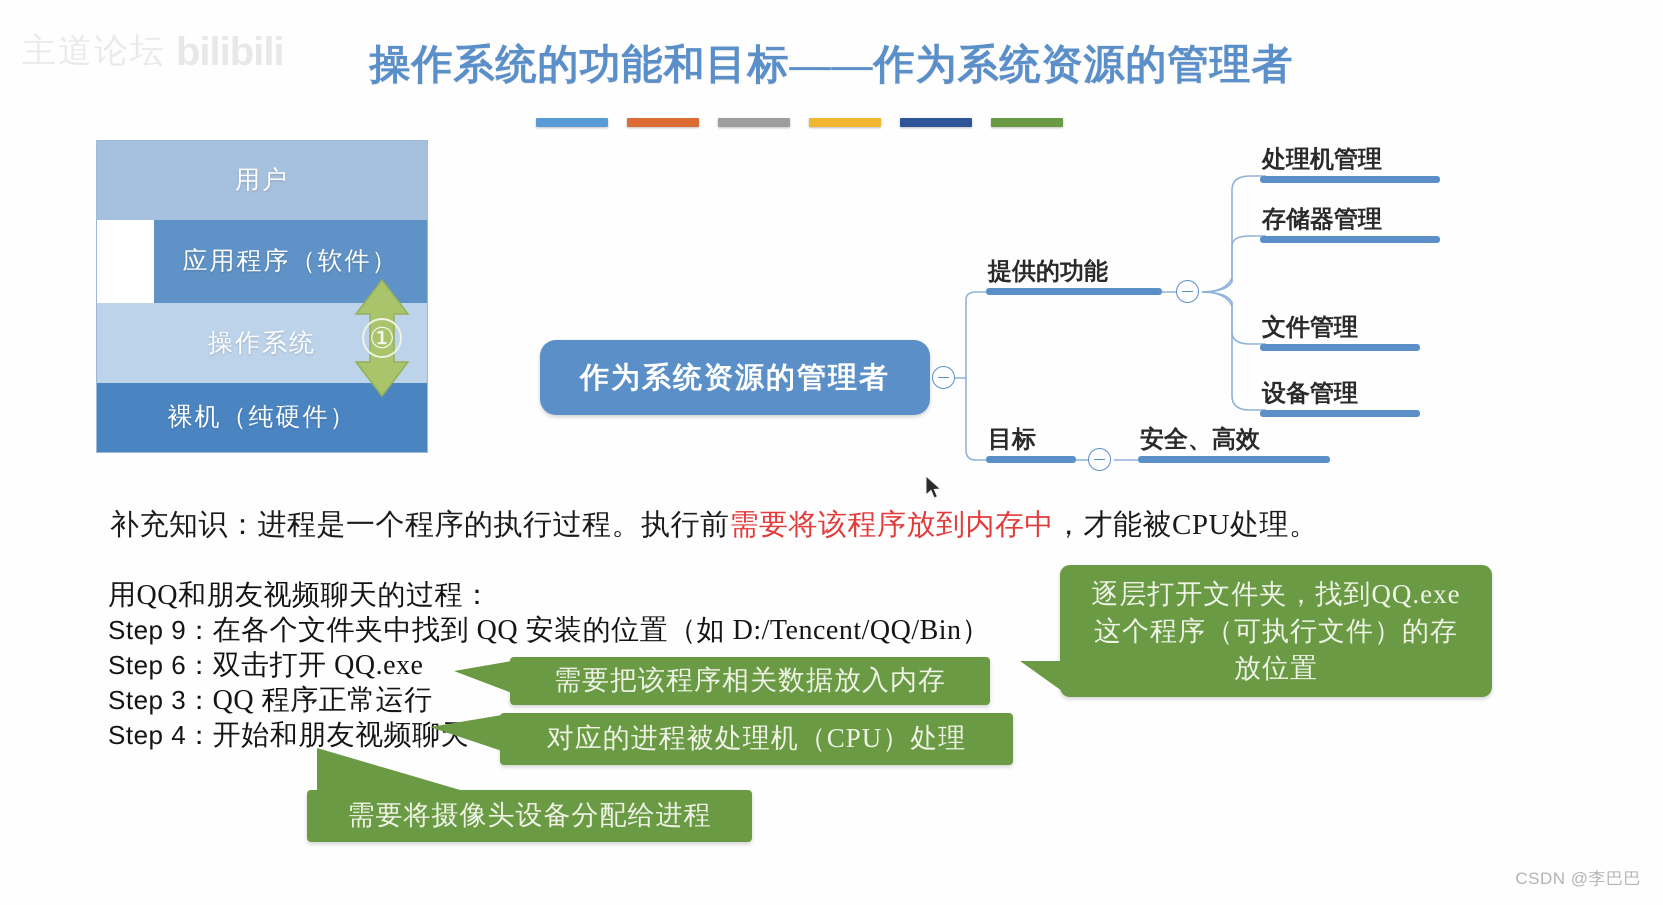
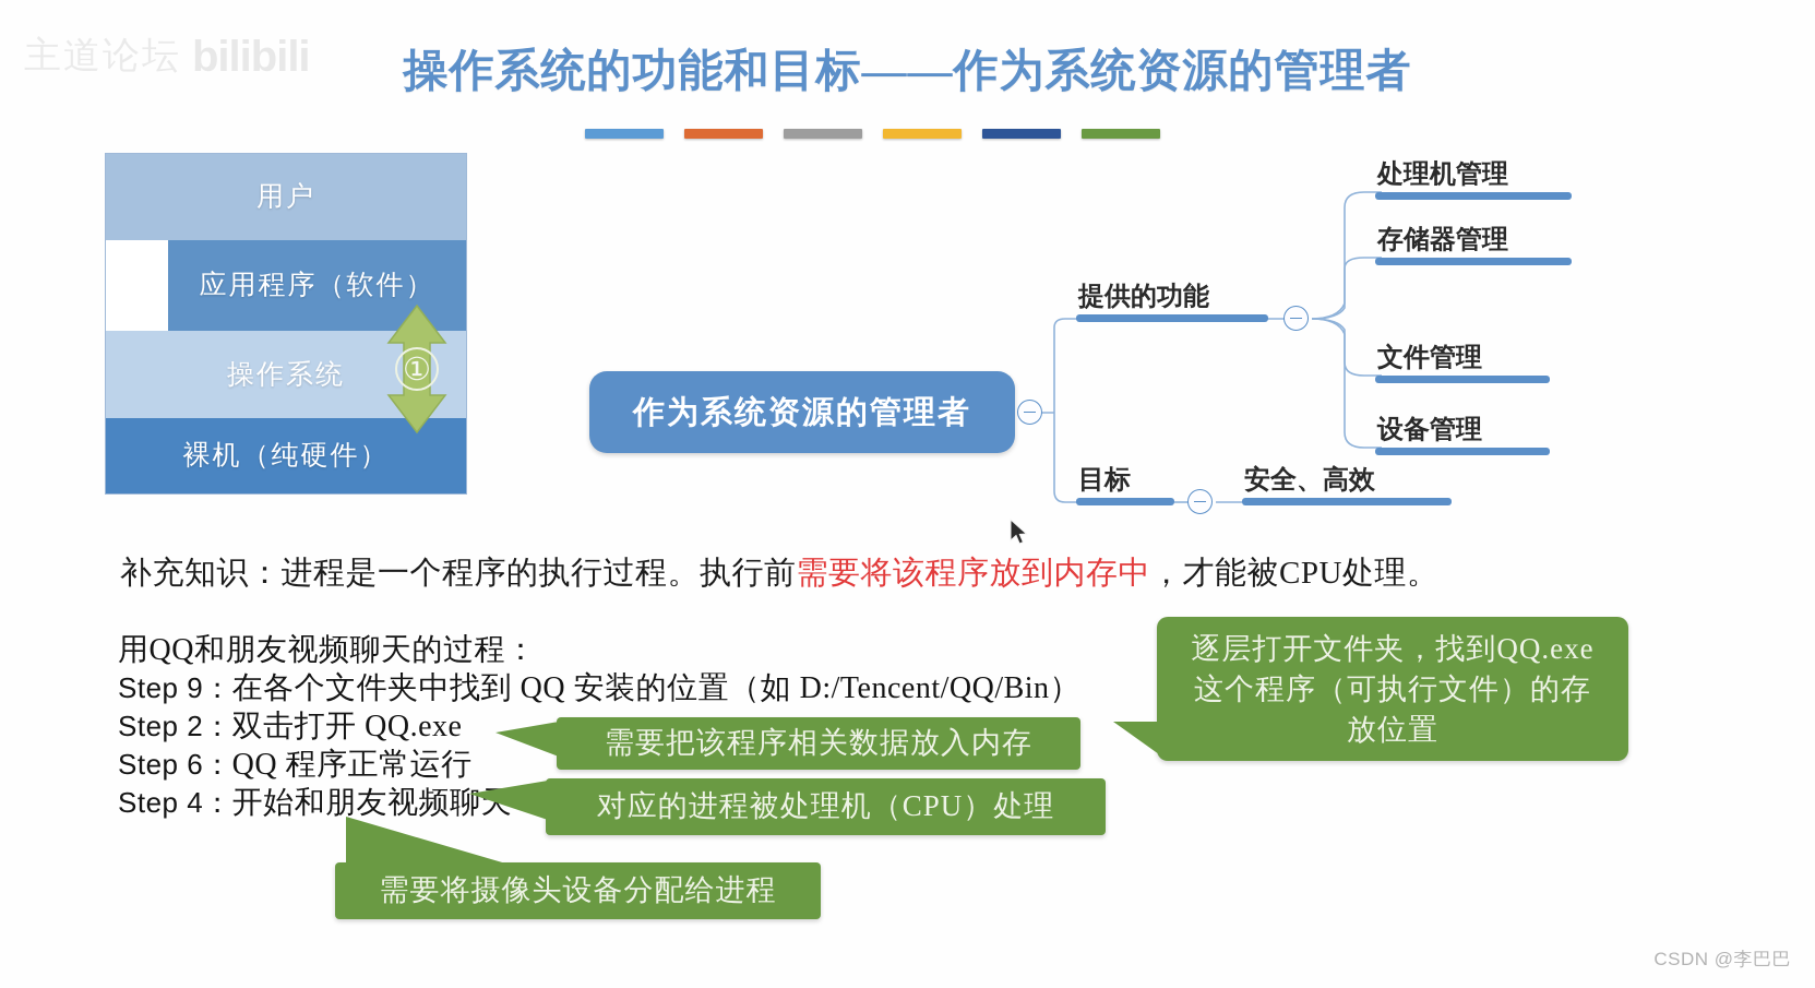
  操作系统的功能和目标——作为系统资源的管理者
  用户
  应用程序（软件）
  操作系统
  裸机（纯硬件）
  ①
  作为系统资源的管理者
  提供的功能
  处理机管理
  存储器管理
  文件管理
  设备管理
  目标
  安全、高效
  补充知识：进程是一个程序的执行过程。执行前需要将该程序放到内存中，才能被CPU处理。
  用QQ和朋友视频聊天的过程：
  Step 9：在各个文件夹中找到 QQ 安装的位置（如 D:/Tencent/QQ/Bin）
- Step 6：双击打开 QQ.exe
+ Step 2：双击打开 QQ.exe
- Step 3：QQ 程序正常运行
+ Step 6：QQ 程序正常运行
  Step 4：开始和朋友视频聊天
  需要把该程序相关数据放入内存
  对应的进程被处理机（CPU）处理
  需要将摄像头设备分配给进程
  逐层打开文件夹，找到QQ.exe
  这个程序（可执行文件）的存
  放位置
  CSDN @李巴巴
